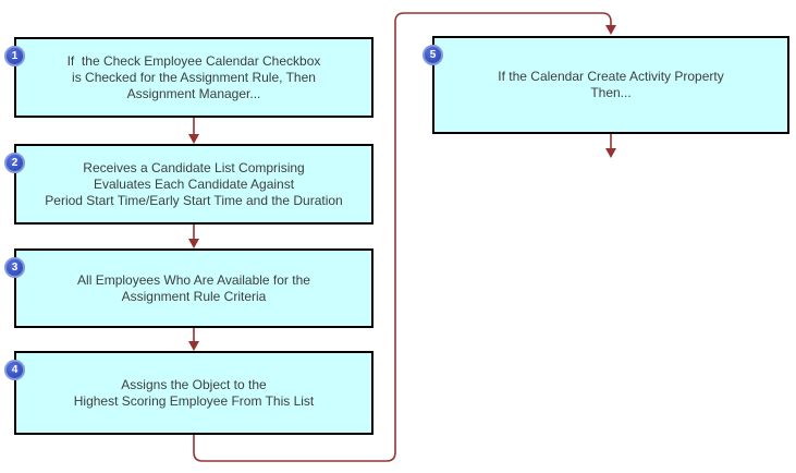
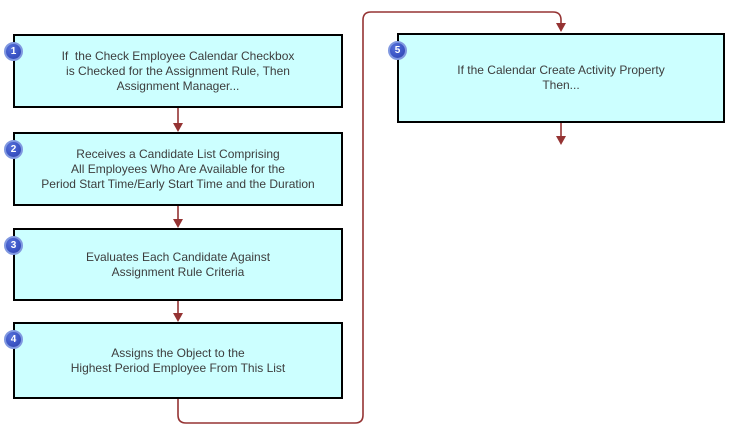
  1
  If the Check Employee Calendar Checkbox
  is Checked for the Assignment Rule, Then
  Assignment Manager...
  2
  Receives a Candidate List Comprising
- Evaluates Each Candidate Against
+ All Employees Who Are Available for the
  Period Start Time/Early Start Time and the Duration
  3
- All Employees Who Are Available for the
+ Evaluates Each Candidate Against
  Assignment Rule Criteria
  4
  Assigns the Object to the
- Highest Scoring Employee From This List
+ Highest Period Employee From This List
  5
  If the Calendar Create Activity Property
  Then...
